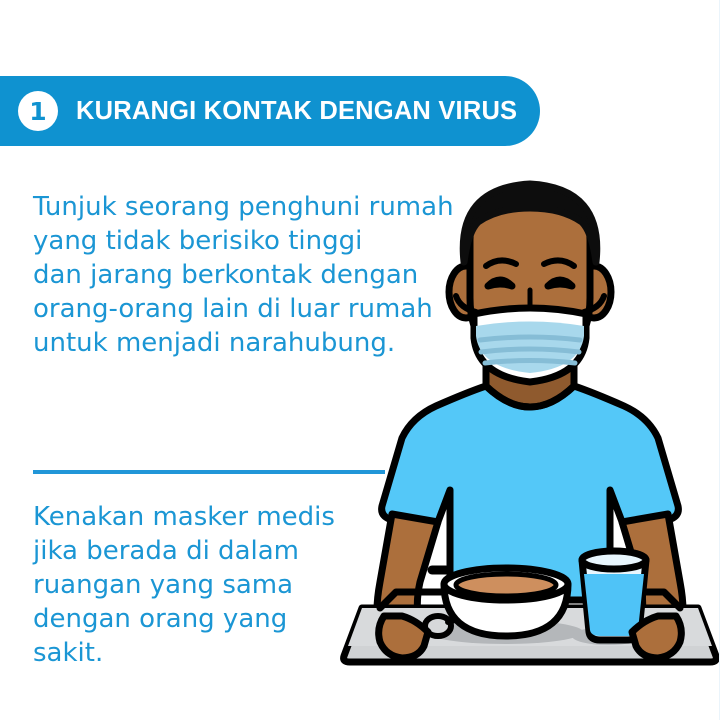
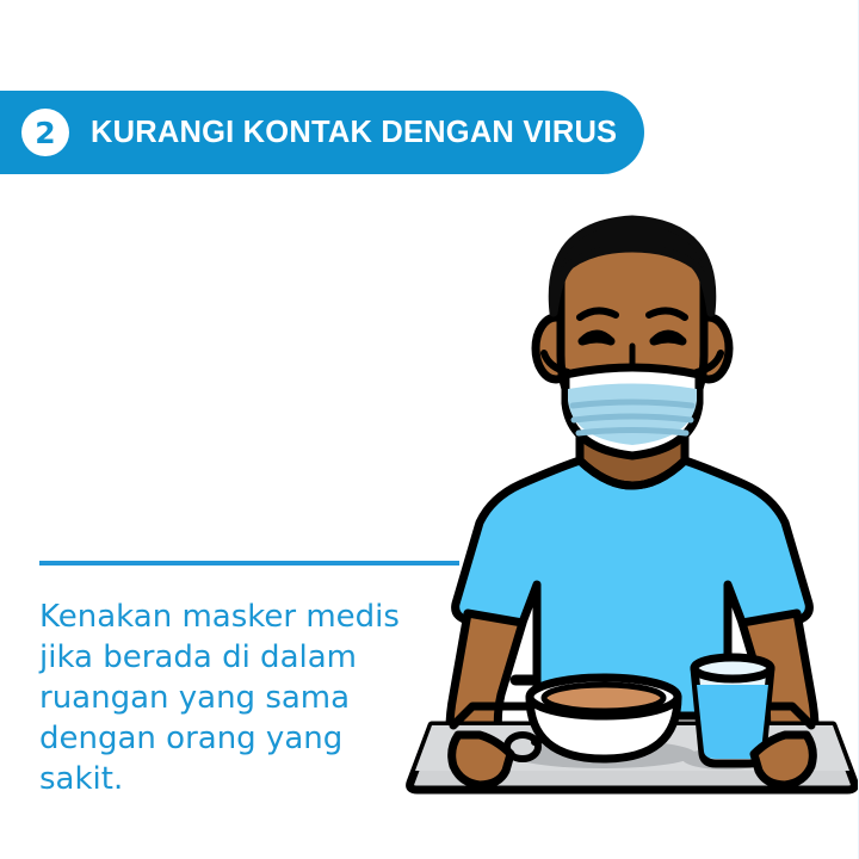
- 1
+ 2
  KURANGI KONTAK DENGAN VIRUS
- Tunjuk seorang penghuni rumah
- yang tidak berisiko tinggi
- dan jarang berkontak dengan
- orang-orang lain di luar rumah
- untuk menjadi narahubung.
  Kenakan masker medis
  jika berada di dalam
  ruangan yang sama
  dengan orang yang
  sakit.
